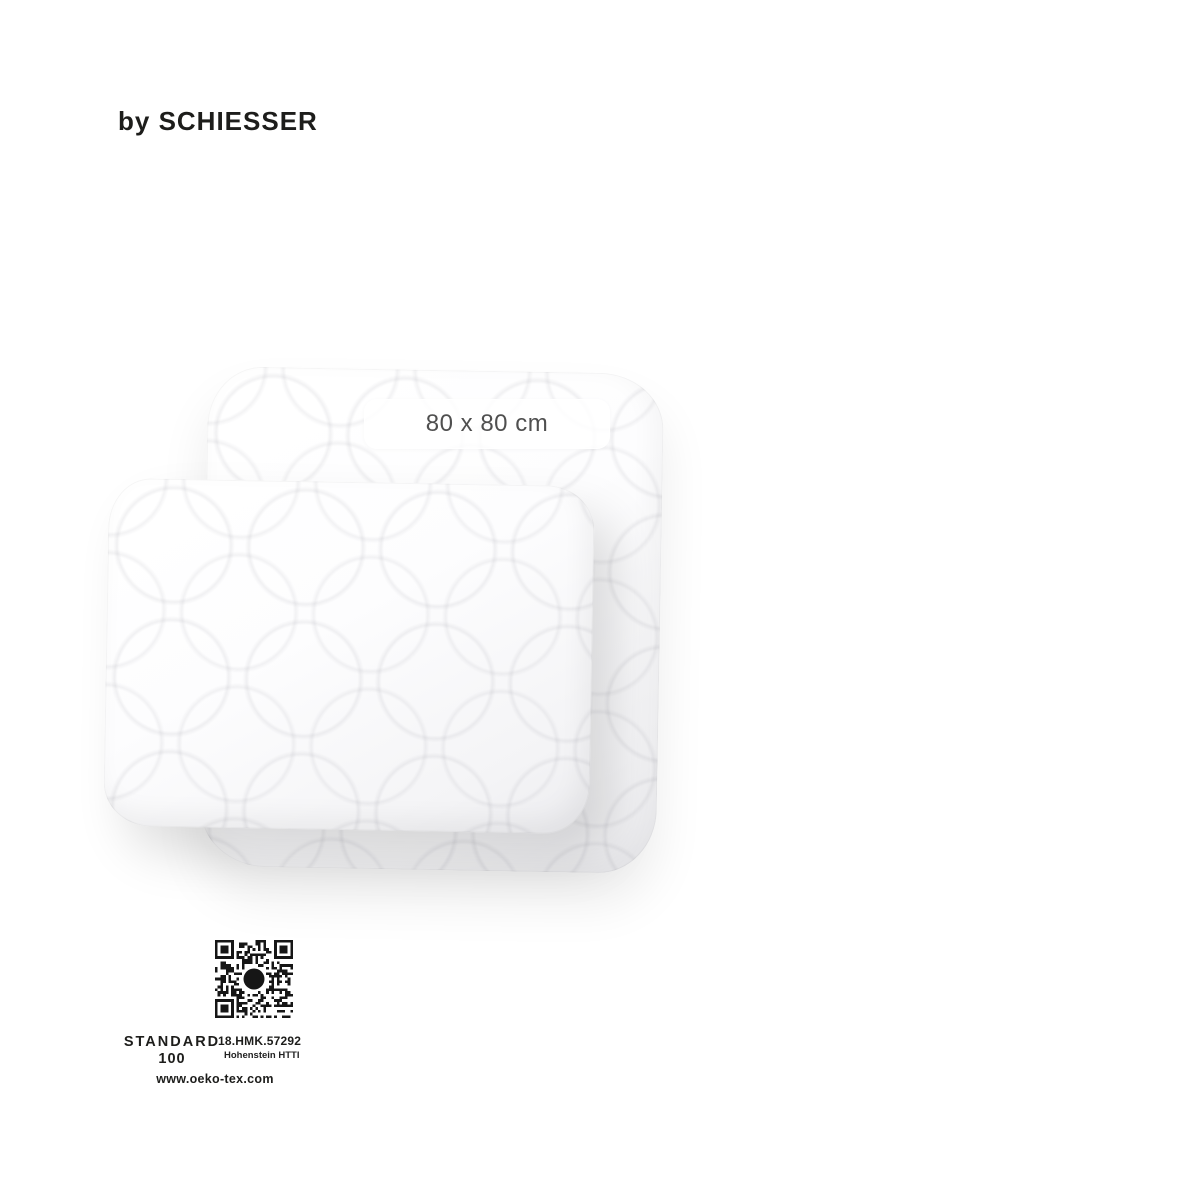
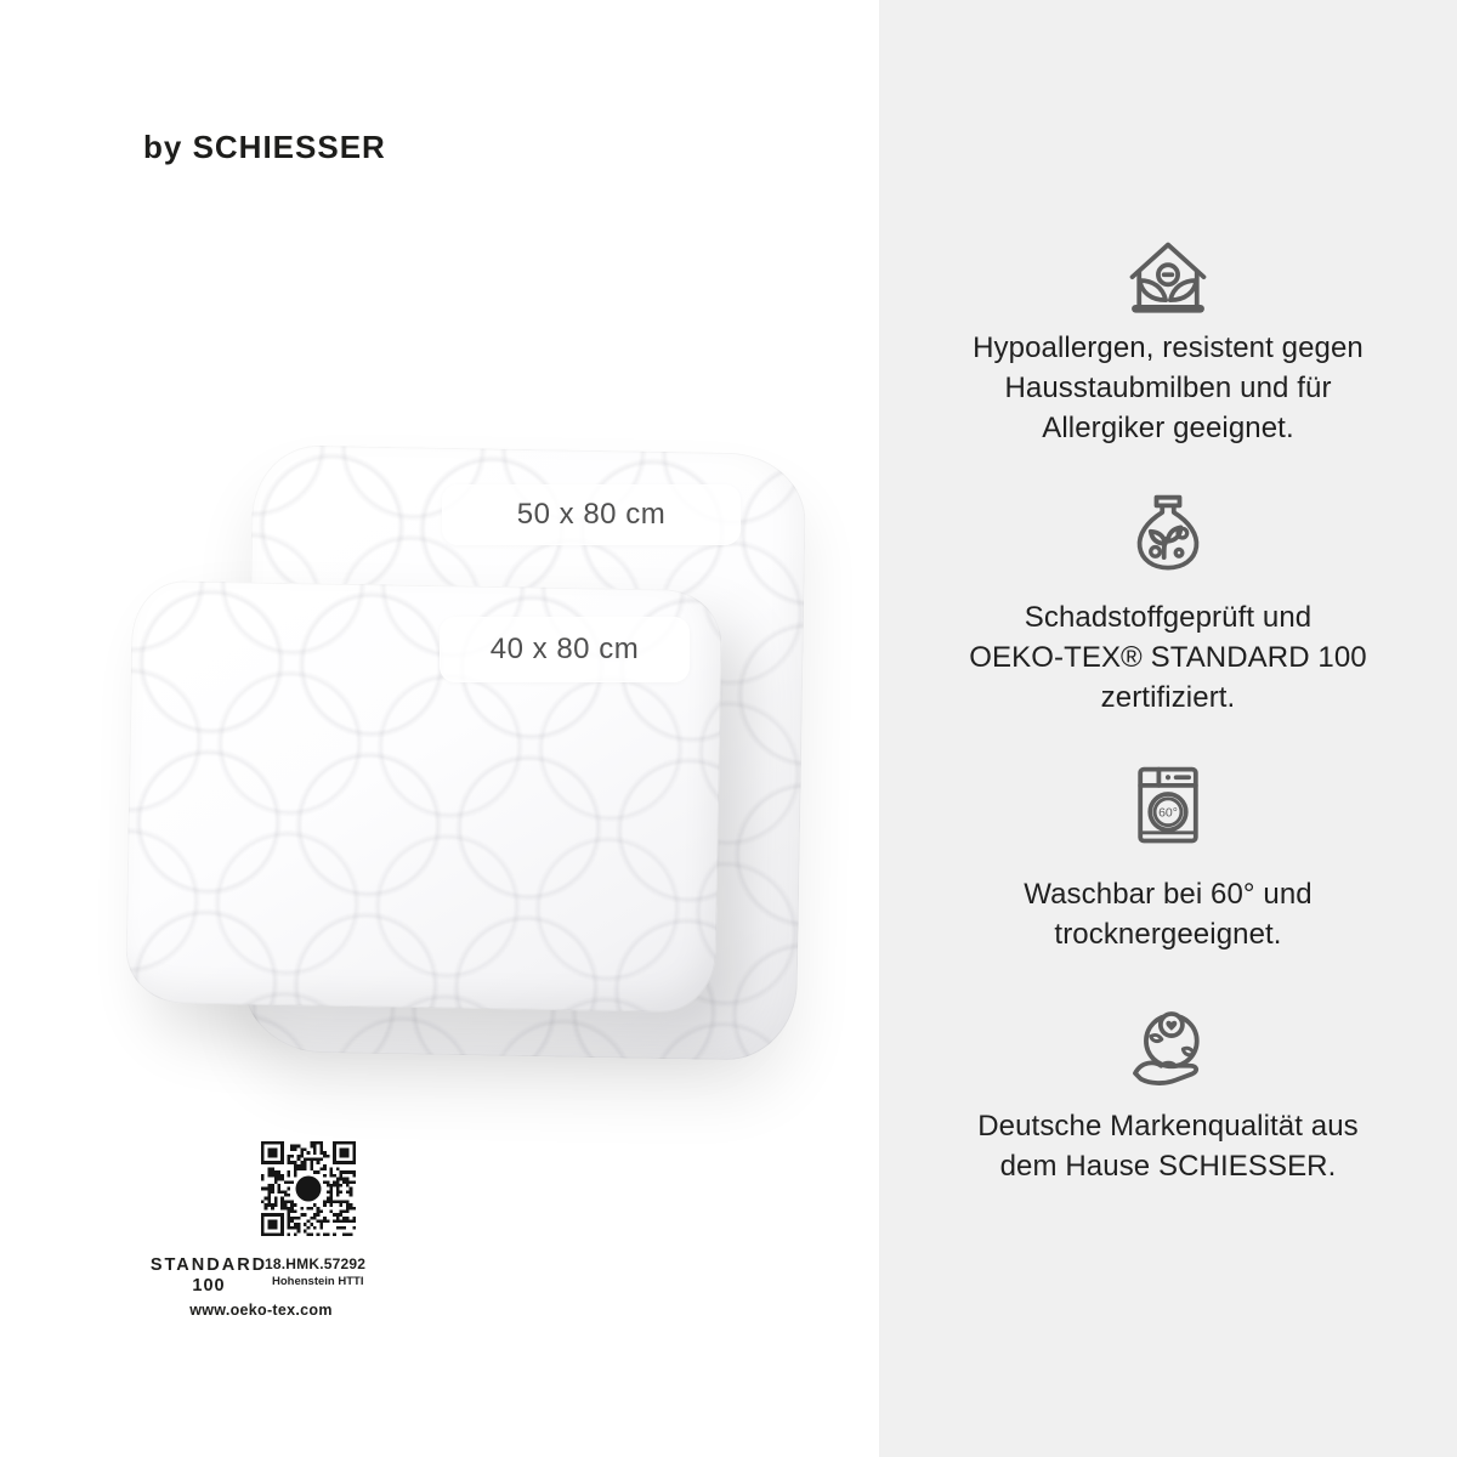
  by SCHIESSER
- 80 x 80 cm
+ 50 x 80 cm
+ 40 x 80 cm
  STANDARD
  100
  18.HMK.57292
  Hohenstein HTTI
  www.oeko-tex.com
+ Hypoallergen, resistent gegen
+ Hausstaubmilben und für
+ Allergiker geeignet.
+ Schadstoffgeprüft und
+ OEKO-TEX® STANDARD 100
+ zertifiziert.
+ 60°
+ Waschbar bei 60° und
+ trocknergeeignet.
+ Deutsche Markenqualität aus
+ dem Hause SCHIESSER.
